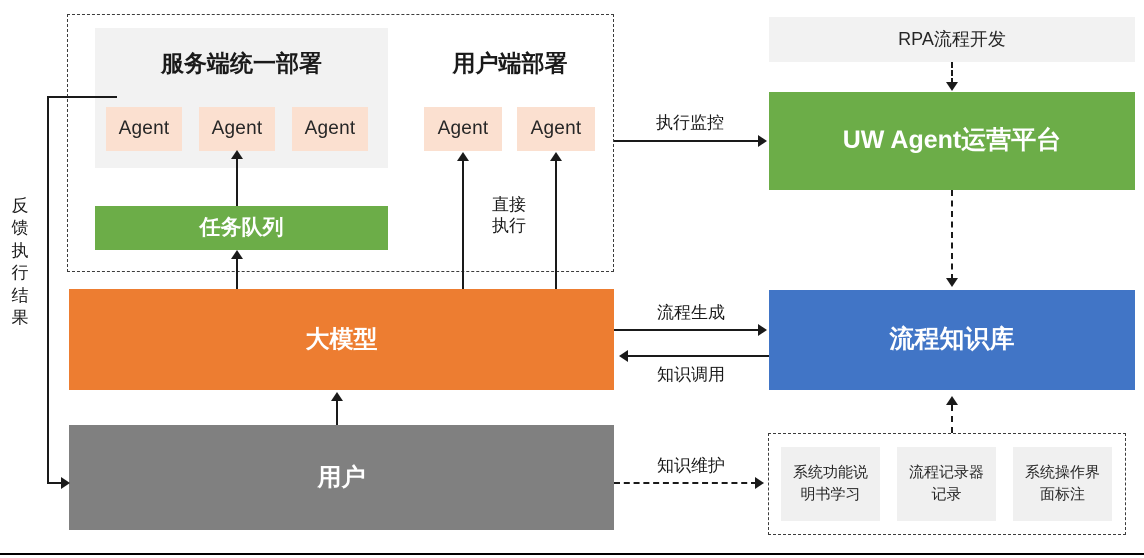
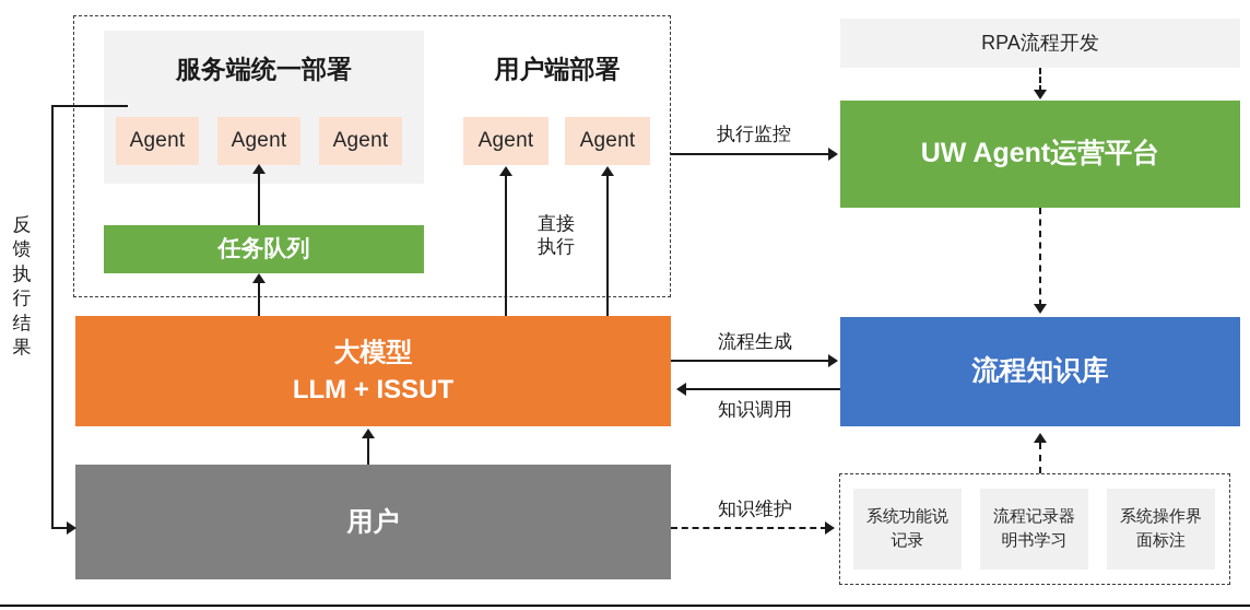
  服务端统一部署
  Agent
  Agent
  Agent
  用户端部署
  Agent
  Agent
  任务队列
  直接
  执行
  大模型
+ LLM + ISSUT
  用户
  反馈执行结果
  RPA流程开发
  UW Agent运营平台
  流程知识库
  执行监控
  流程生成
  知识调用
  知识维护
  系统功能说
- 明书学习
+ 记录
  流程记录器
- 记录
+ 明书学习
  系统操作界
  面标注
